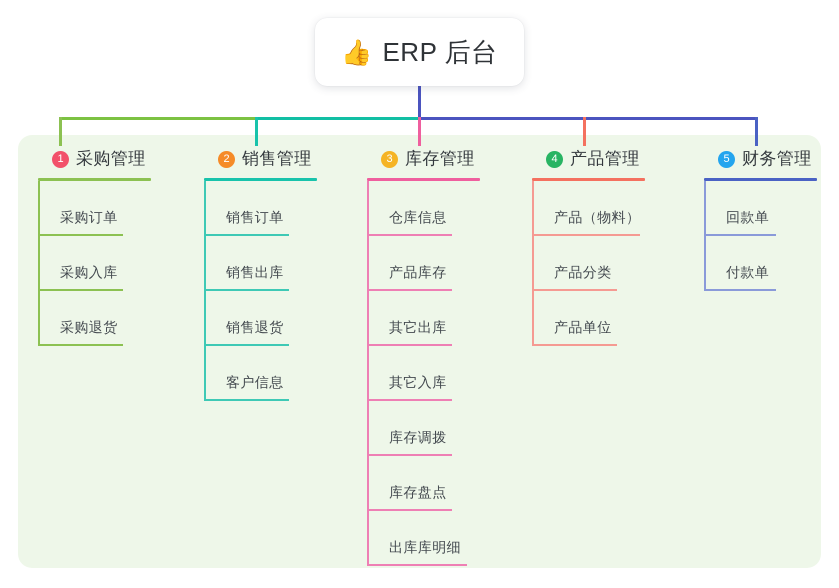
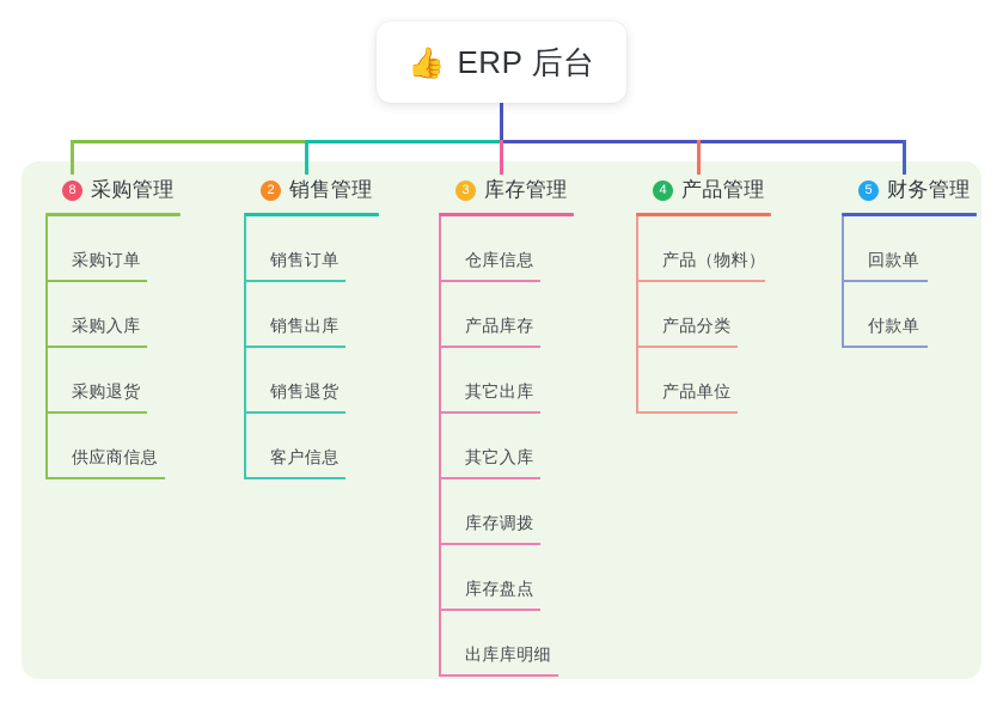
  👍
  ERP 后台
- 1
+ 8
  采购管理
  采购订单
  采购入库
  采购退货
+ 供应商信息
  2
  销售管理
  销售订单
  销售出库
  销售退货
  客户信息
  3
  库存管理
  仓库信息
  产品库存
  其它出库
  其它入库
  库存调拨
  库存盘点
  出库库明细
  4
  产品管理
  产品（物料）
  产品分类
  产品单位
  5
  财务管理
  回款单
  付款单
